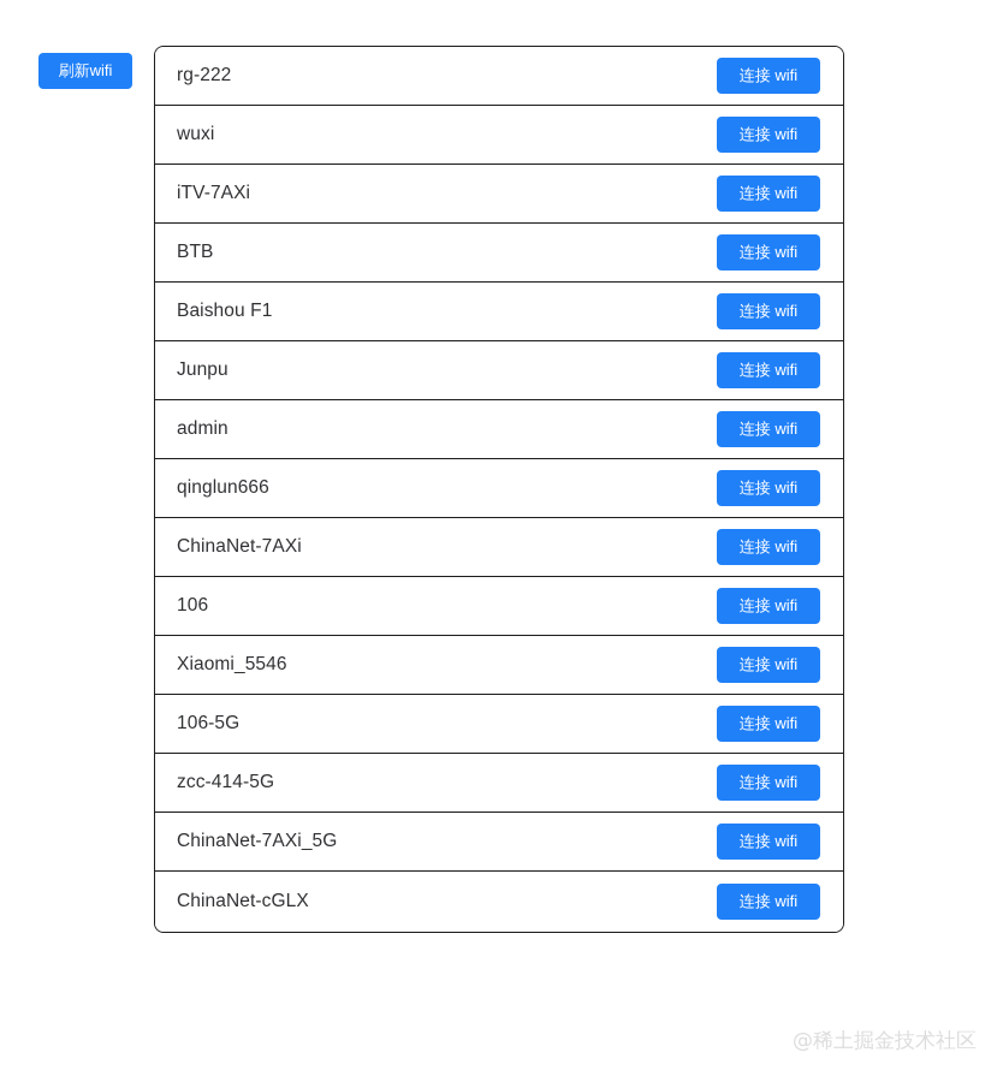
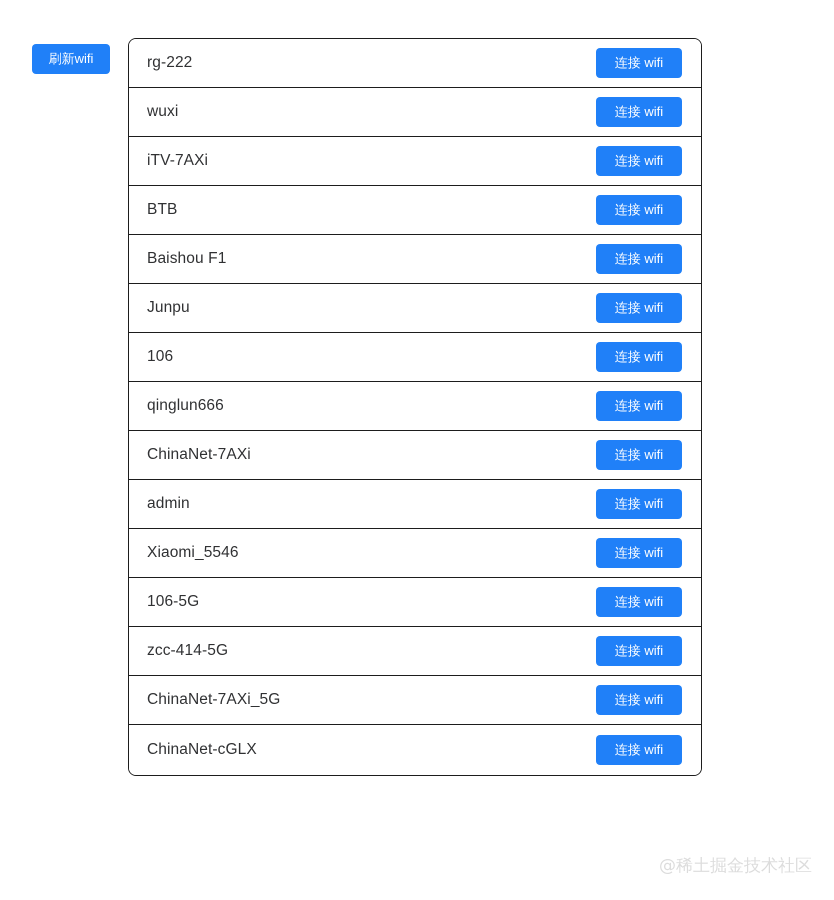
  刷新wifi
  rg-222
  连接 wifi
  wuxi
  连接 wifi
  iTV-7AXi
  连接 wifi
  BTB
  连接 wifi
  Baishou F1
  连接 wifi
  Junpu
  连接 wifi
- admin
+ 106
  连接 wifi
  qinglun666
  连接 wifi
  ChinaNet-7AXi
  连接 wifi
- 106
+ admin
  连接 wifi
  Xiaomi_5546
  连接 wifi
  106-5G
  连接 wifi
  zcc-414-5G
  连接 wifi
  ChinaNet-7AXi_5G
  连接 wifi
  ChinaNet-cGLX
  连接 wifi
  @稀土掘金技术社区
